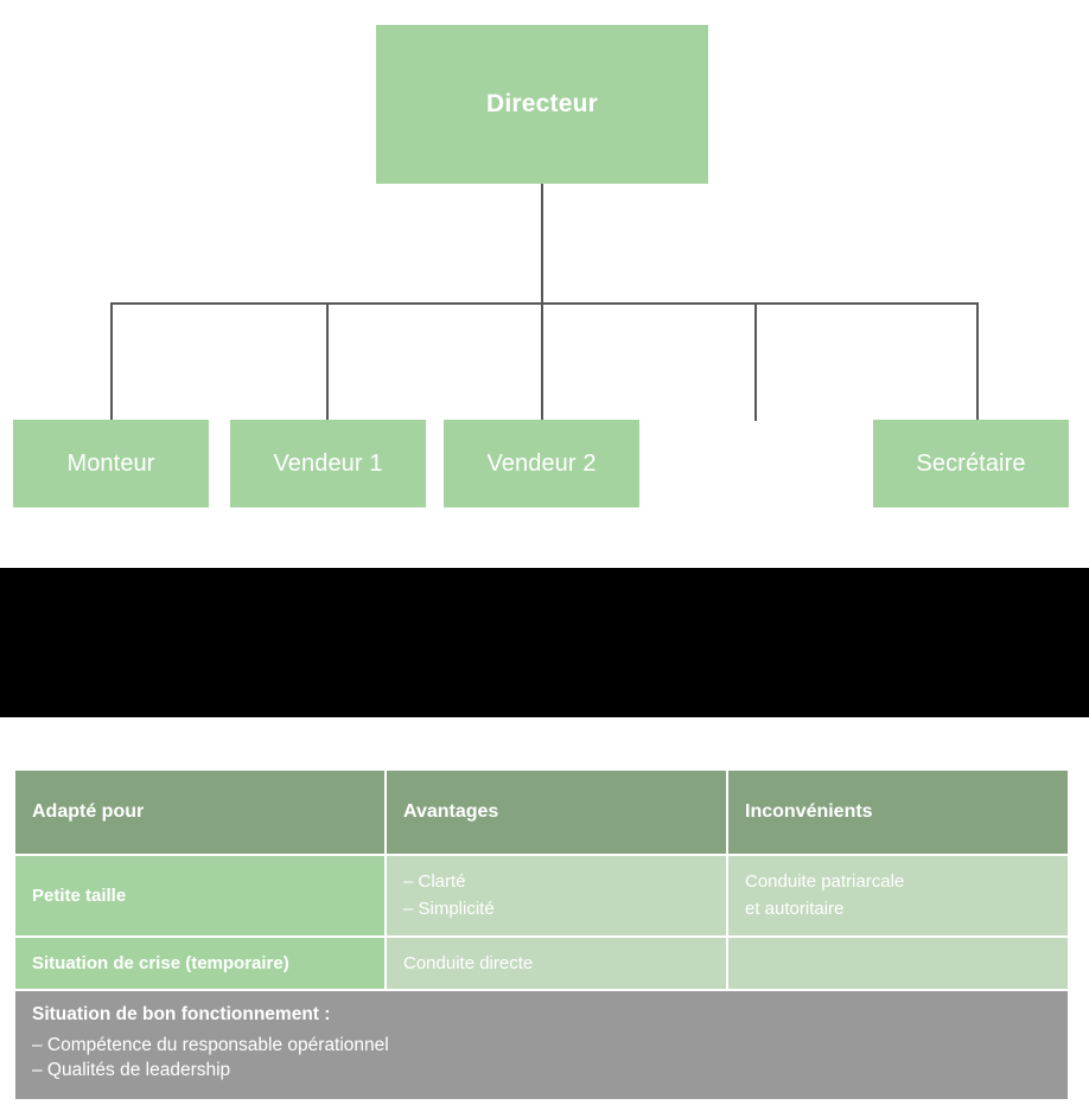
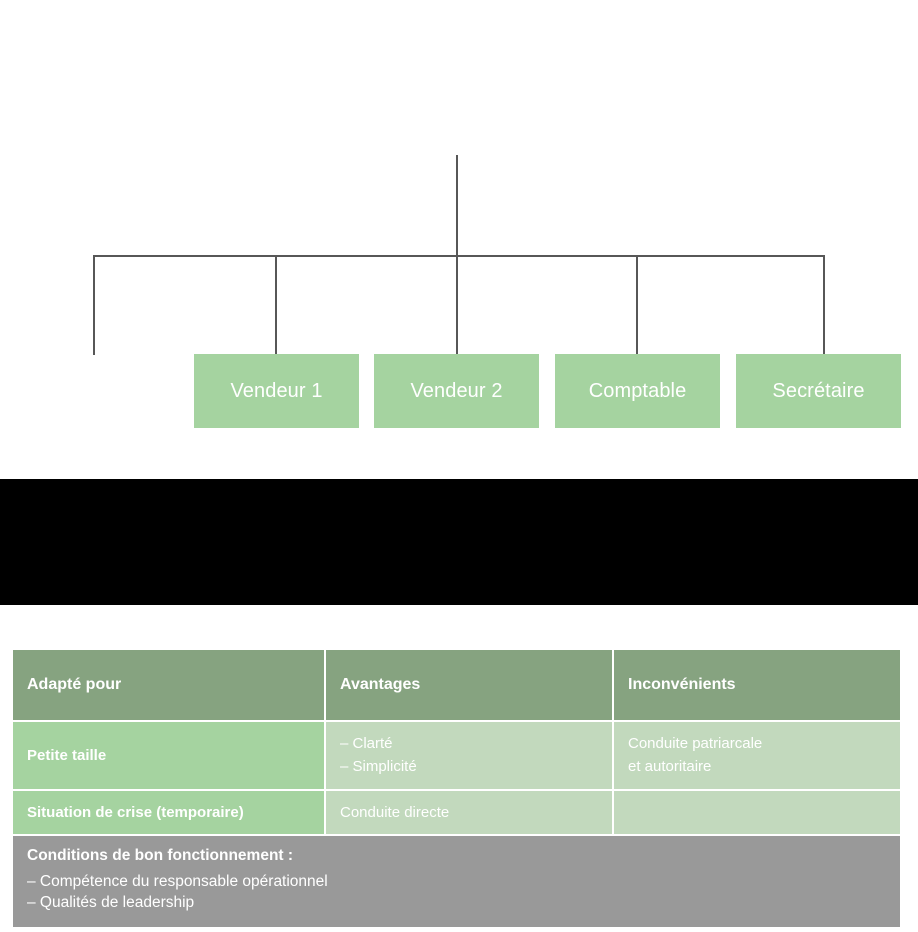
- Directeur
- Monteur
  Vendeur 1
  Vendeur 2
+ Comptable
  Secrétaire
  Adapté pour	Avantages	Inconvénients
  Petite taille	– Clarté – Simplicité	Conduite patriarcale et autoritaire
  Situation de crise (temporaire)	Conduite directe
- Situation de bon fonctionnement : – Compétence du responsable opérationnel – Qualités de leadership
+ Conditions de bon fonctionnement : – Compétence du responsable opérationnel – Qualités de leadership
